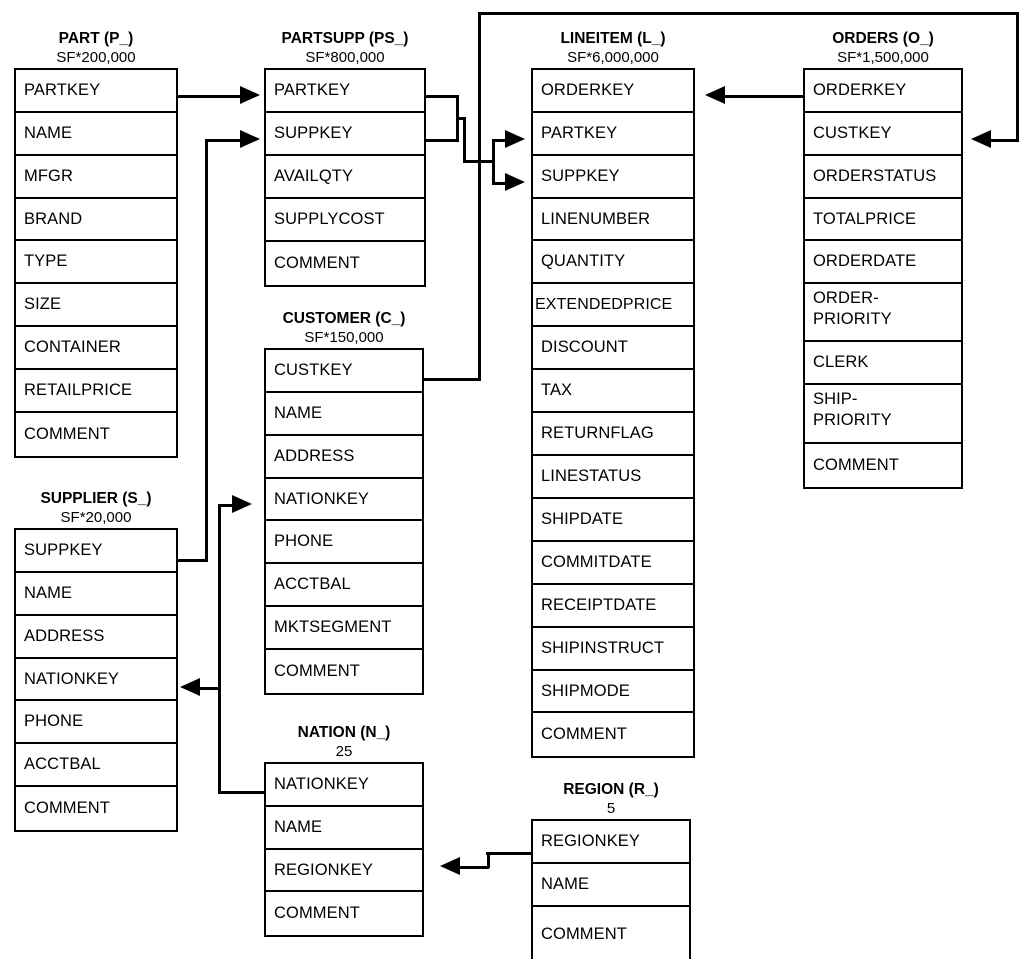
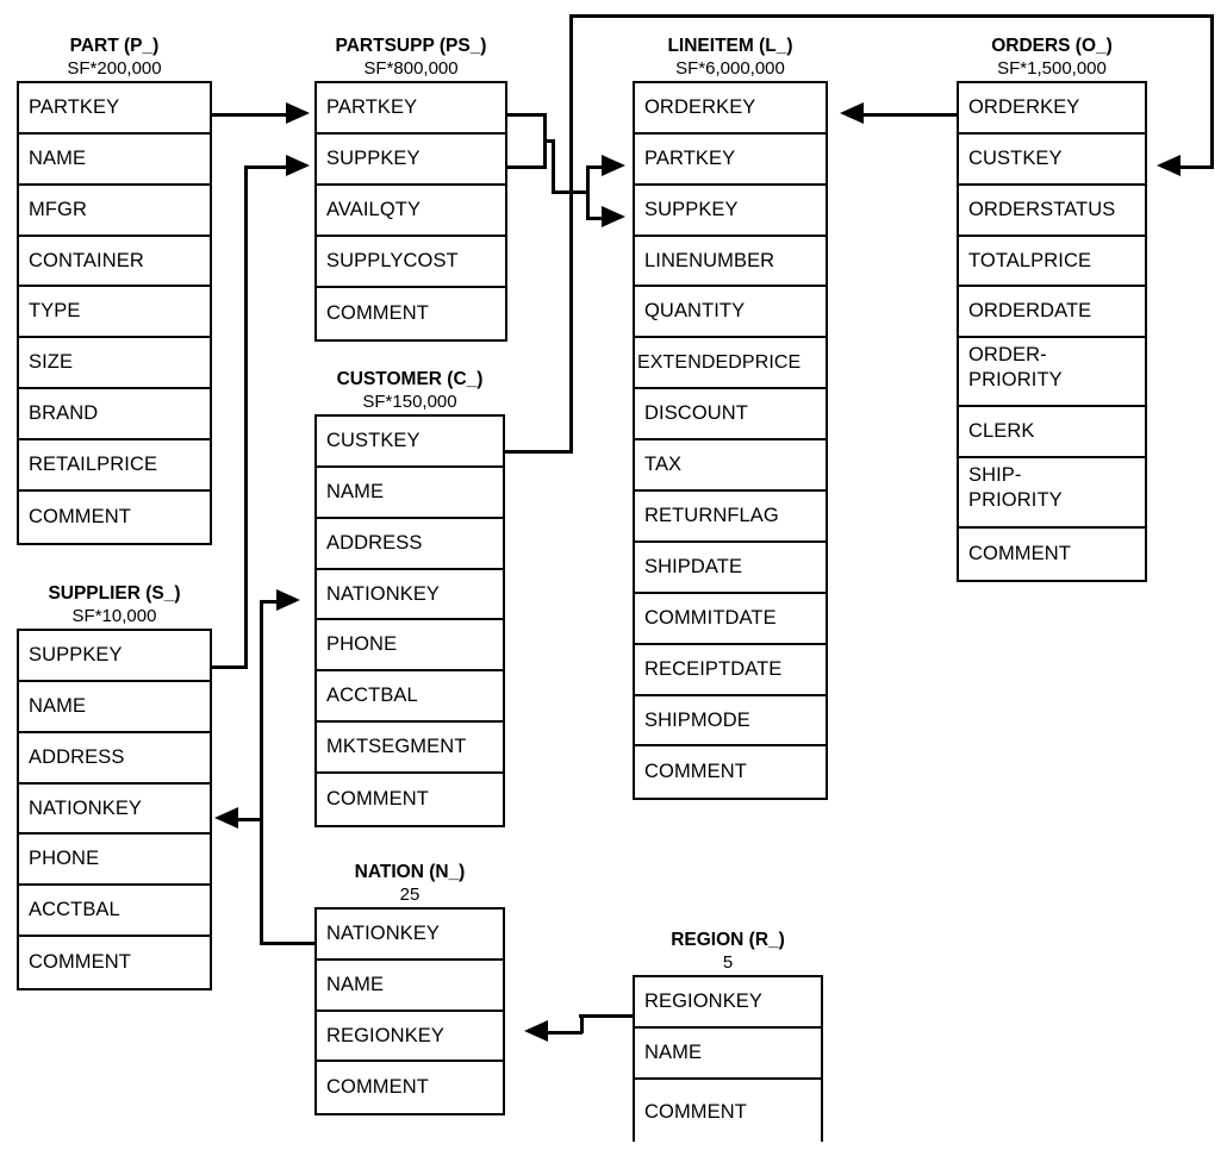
  PART (P_)
  SF*200,000
  PARTKEY
  NAME
  MFGR
- BRAND
+ CONTAINER
  TYPE
  SIZE
- CONTAINER
+ BRAND
  RETAILPRICE
  COMMENT
  PARTSUPP (PS_)
  SF*800,000
  PARTKEY
  SUPPKEY
  AVAILQTY
  SUPPLYCOST
  COMMENT
  LINEITEM (L_)
  SF*6,000,000
  ORDERKEY
  PARTKEY
  SUPPKEY
  LINENUMBER
  QUANTITY
  EXTENDEDPRICE
  DISCOUNT
  TAX
  RETURNFLAG
- LINESTATUS
  SHIPDATE
  COMMITDATE
  RECEIPTDATE
- SHIPINSTRUCT
  SHIPMODE
  COMMENT
  ORDERS (O_)
  SF*1,500,000
  ORDERKEY
  CUSTKEY
  ORDERSTATUS
  TOTALPRICE
  ORDERDATE
  ORDER-
  PRIORITY
  CLERK
  SHIP-
  PRIORITY
  COMMENT
  CUSTOMER (C_)
  SF*150,000
  CUSTKEY
  NAME
  ADDRESS
  NATIONKEY
  PHONE
  ACCTBAL
  MKTSEGMENT
  COMMENT
  SUPPLIER (S_)
- SF*20,000
+ SF*10,000
  SUPPKEY
  NAME
  ADDRESS
  NATIONKEY
  PHONE
  ACCTBAL
  COMMENT
  NATION (N_)
  25
  NATIONKEY
  NAME
  REGIONKEY
  COMMENT
  REGION (R_)
  5
  REGIONKEY
  NAME
  COMMENT
